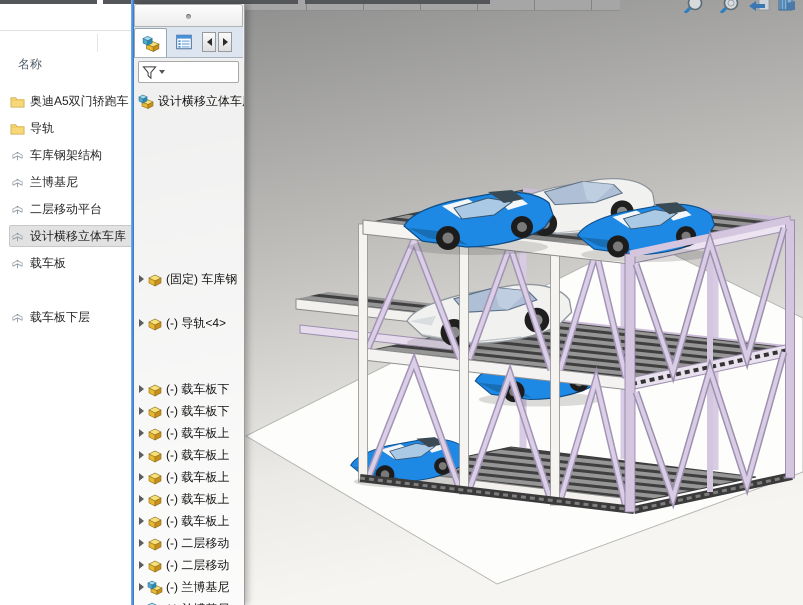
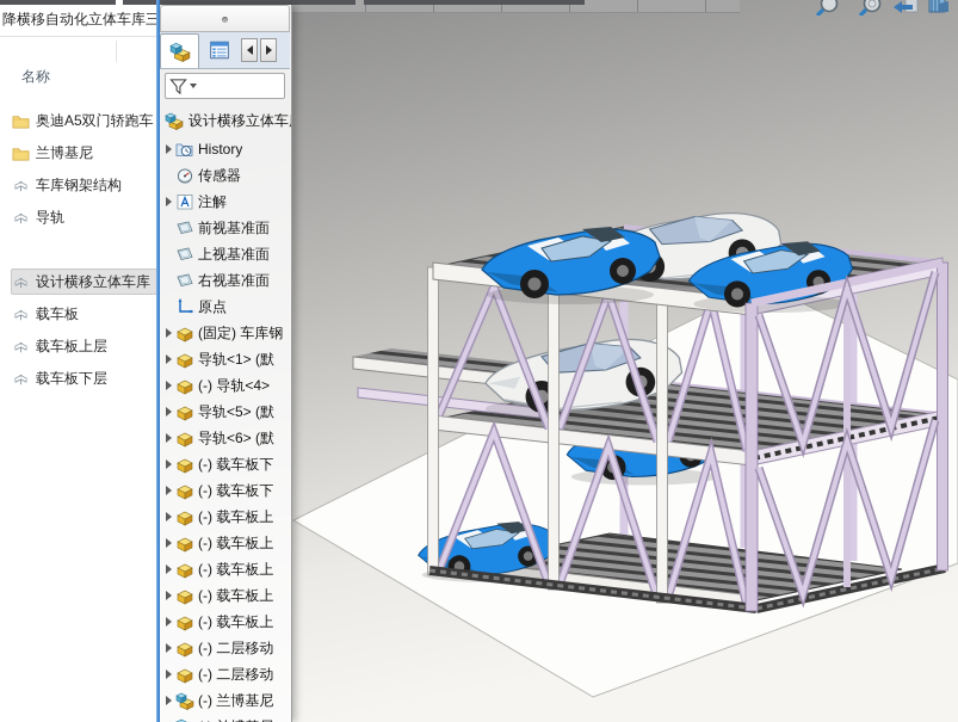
+ 降横移自动化立体车库三
  名称
  奥迪A5双门轿跑车
- 导轨
+ 兰博基尼
  车库钢架结构
- 兰博基尼
+ 导轨
- 二层移动平台
  设计横移立体车库
  载车板
+ 载车板上层
  载车板下层
  设计横移立体车
+ History
+ 传感器
+ 注解
+ 前视基准面
+ 上视基准面
+ 右视基准面
+ 原点
  (固定) 车库钢
+ 导轨<1> (默
  (-) 导轨<4>
+ 导轨<5> (默
+ 导轨<6> (默
  (-) 载车板下
  (-) 载车板下
  (-) 载车板上
  (-) 载车板上
  (-) 载车板上
  (-) 载车板上
  (-) 载车板上
  (-) 二层移动
  (-) 二层移动
  (-) 兰博基尼
